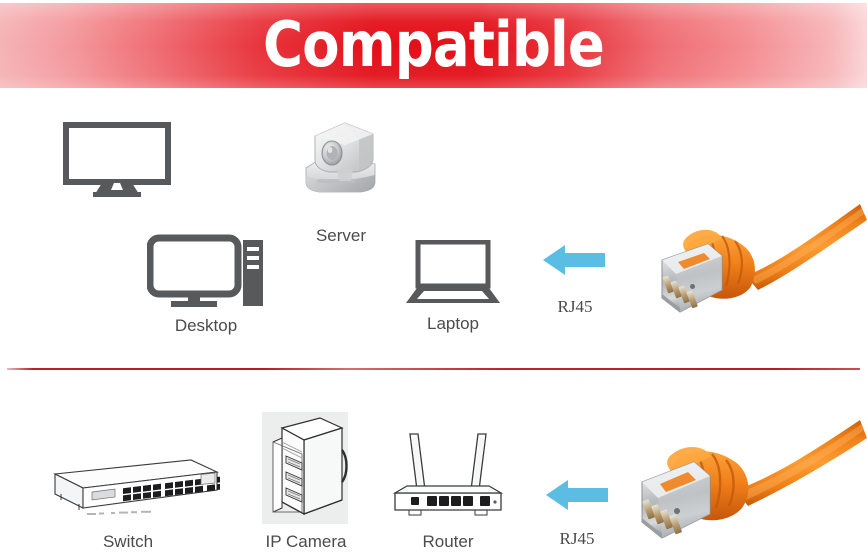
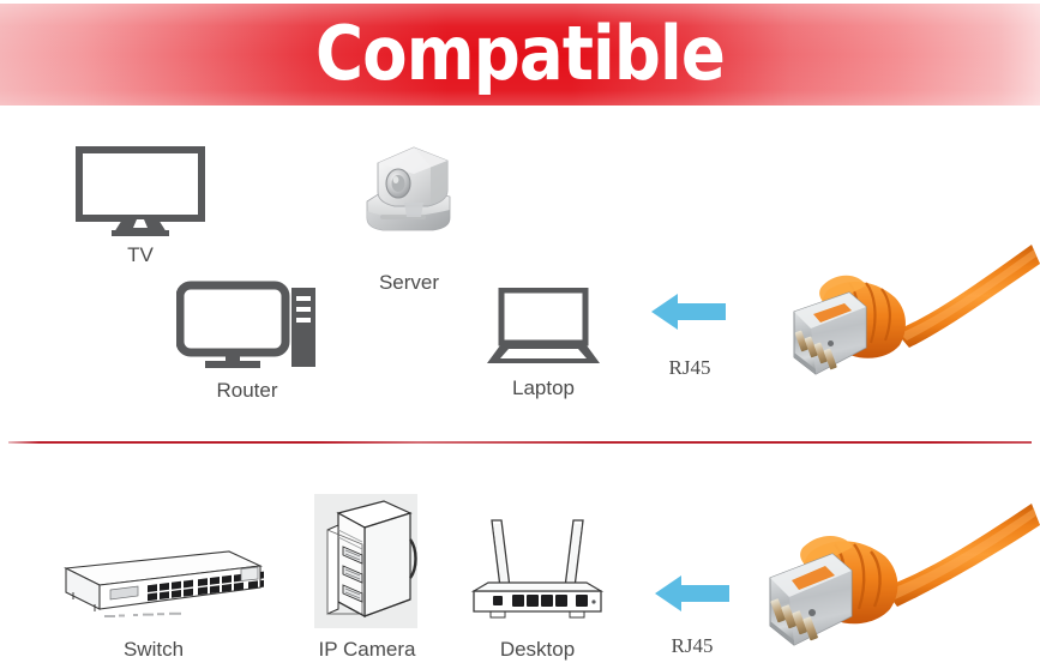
  Compatible
+ TV
  Server
- Desktop
+ Router
  Laptop
  RJ45
  Switch
  IP Camera
- Router
+ Desktop
  RJ45
